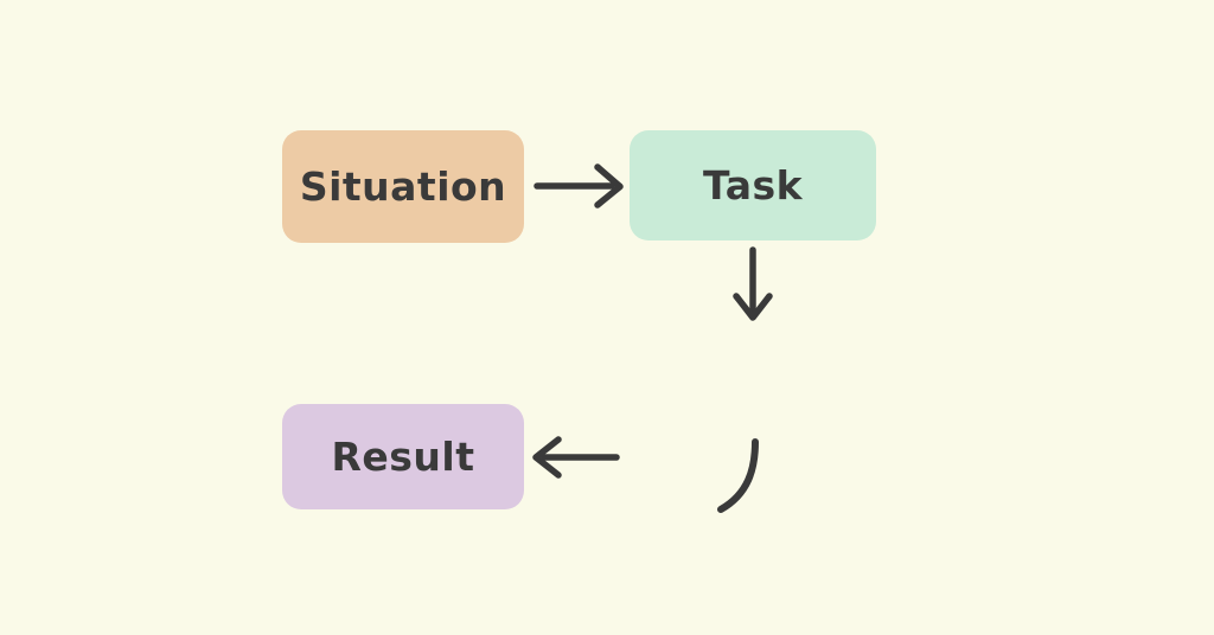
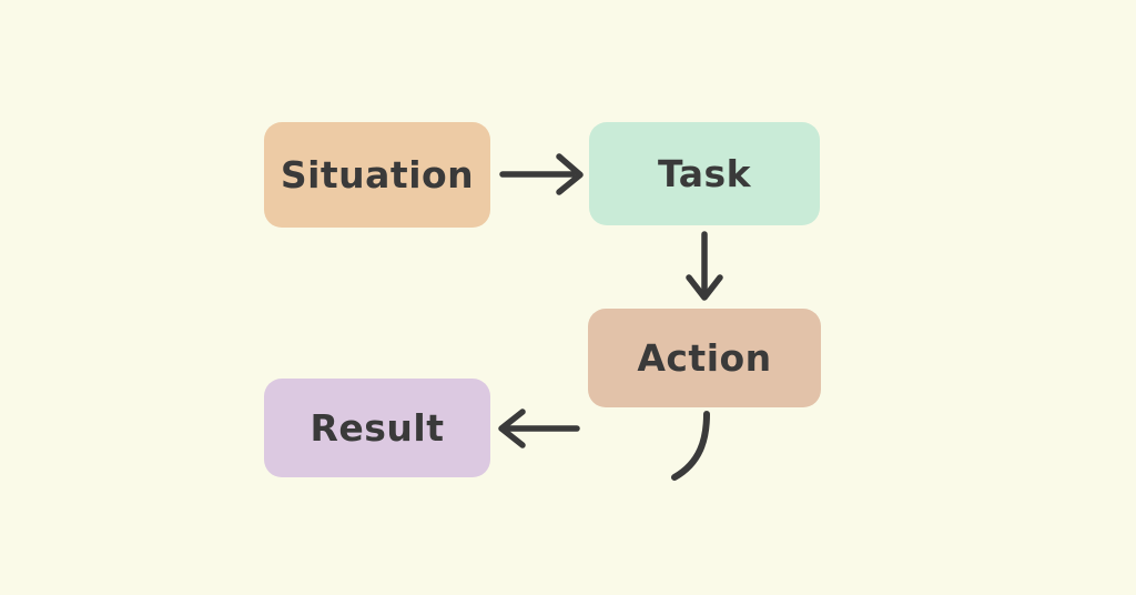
  Situation
  Task
+ Action
  Result
